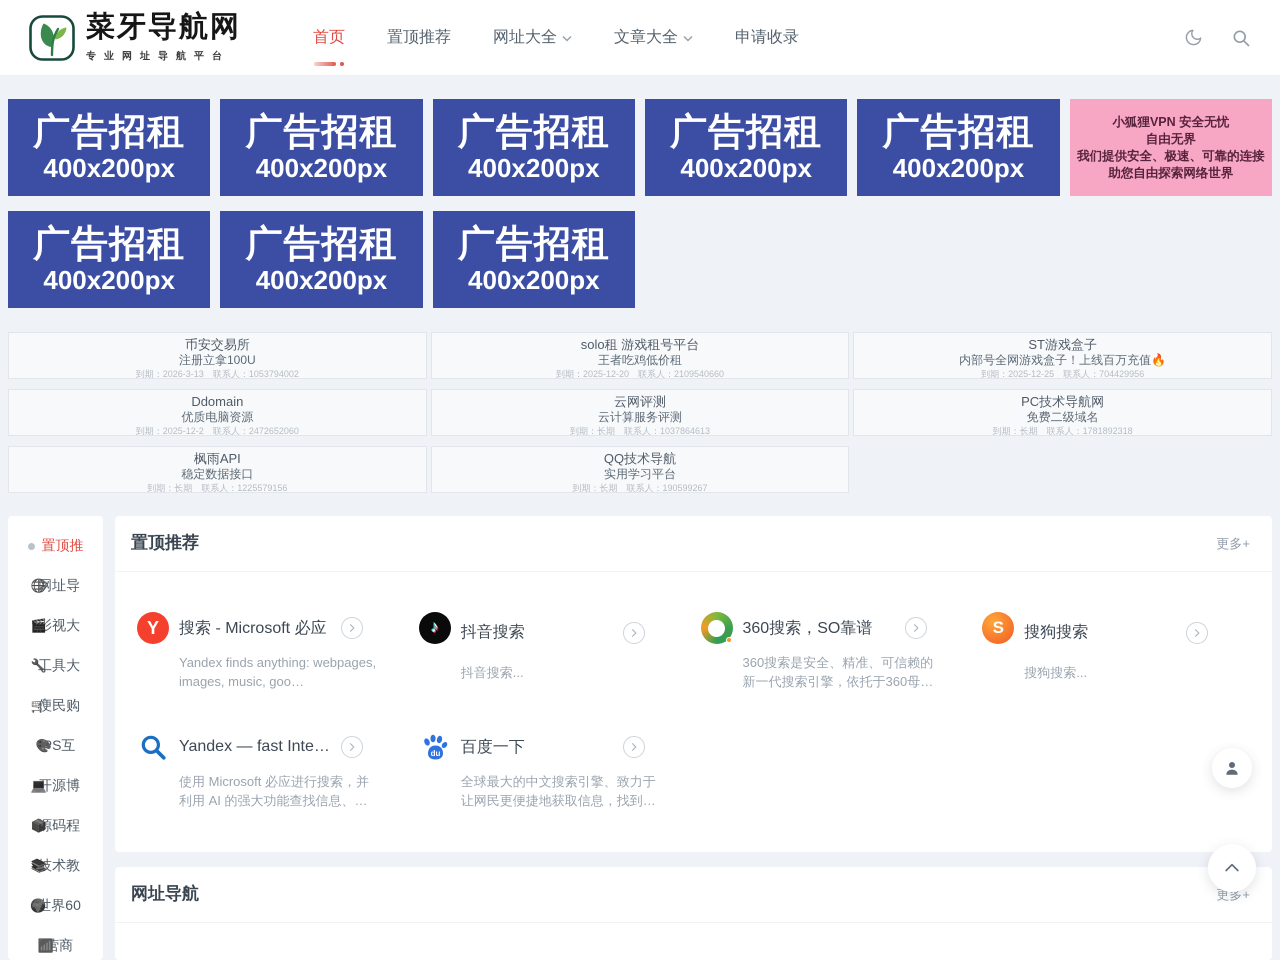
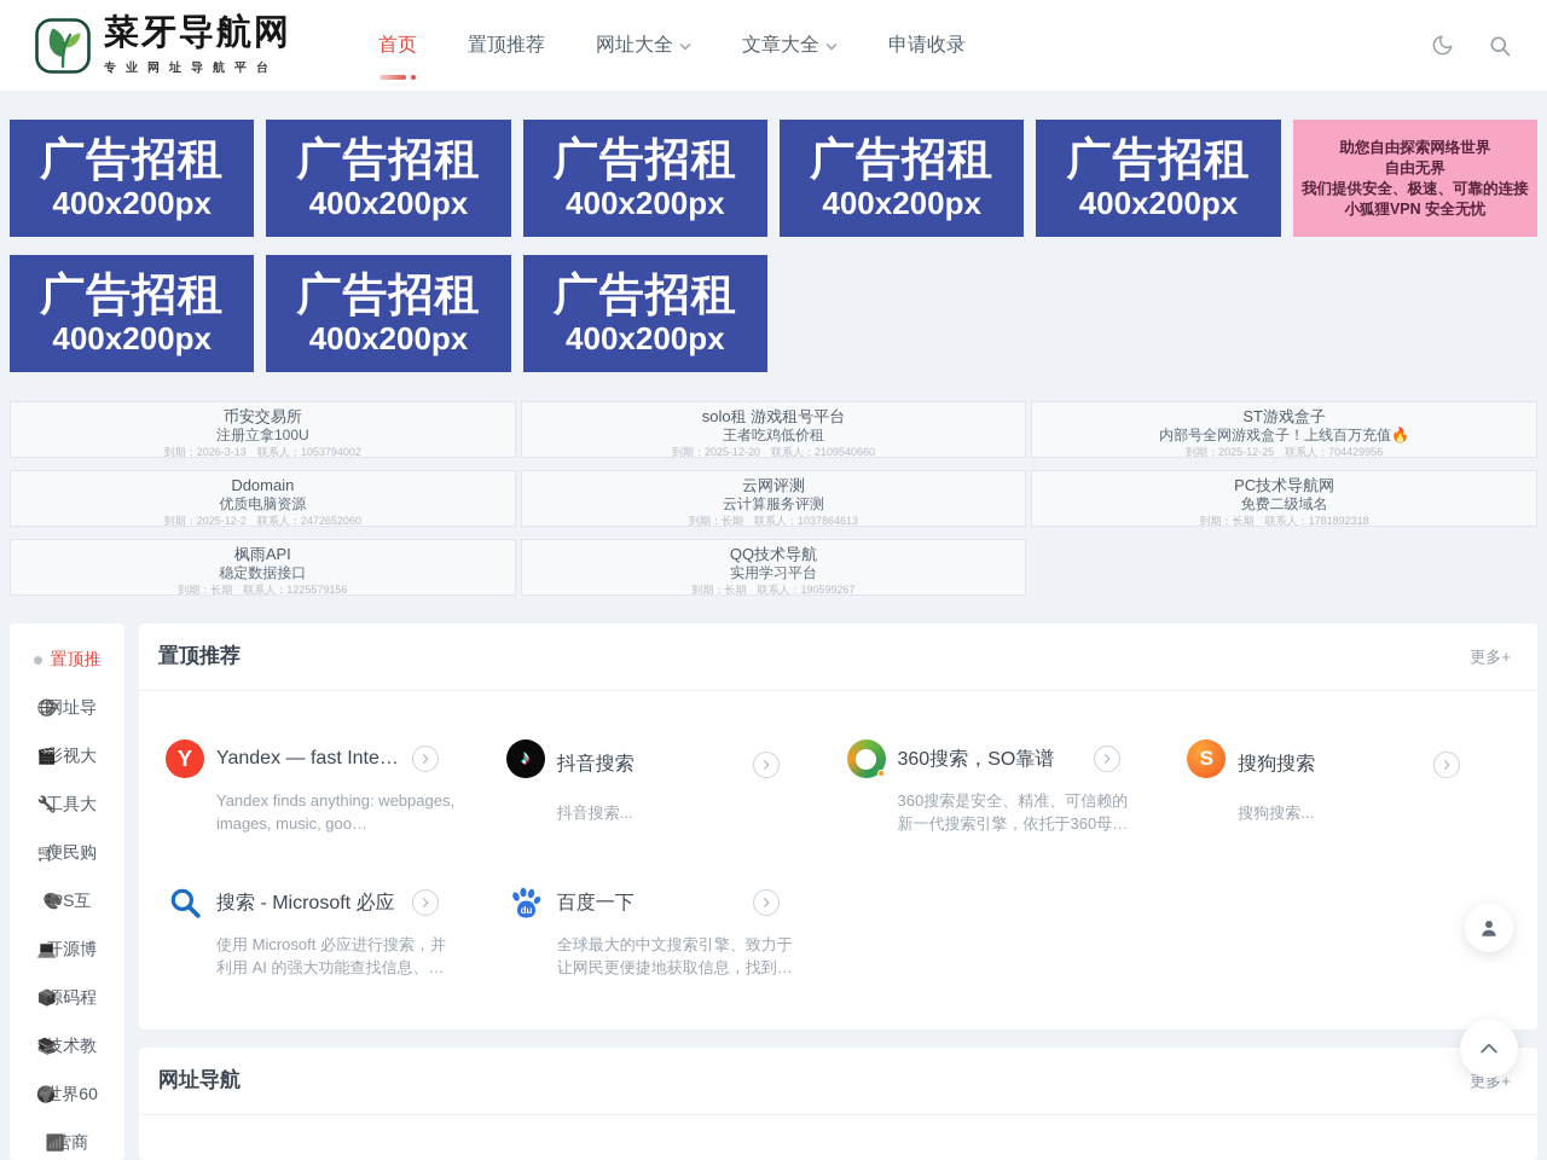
  菜牙导航网
  专业网址导航平台
  首页
  置顶推荐
  网址大全
  文章大全
  申请收录
  广告招租
  400x200px
  广告招租
  400x200px
  广告招租
  400x200px
  广告招租
  400x200px
  广告招租
  400x200px
- 小狐狸VPN 安全无忧
+ 助您自由探索网络世界
  自由无界
  我们提供安全、极速、可靠的连接
- 助您自由探索网络世界
+ 小狐狸VPN 安全无忧
  广告招租
  400x200px
  广告招租
  400x200px
  广告招租
  400x200px
  币安交易所
  注册立拿100U
  到期：2026-3-13 联系人：1053794002
  solo租 游戏租号平台
  王者吃鸡低价租
  到期：2025-12-20 联系人：2109540660
  ST游戏盒子
  内部号全网游戏盒子！上线百万充值🔥
  到期：2025-12-25 联系人：704429956
  Ddomain
  优质电脑资源
  到期：2025-12-2 联系人：2472652060
  云网评测
  云计算服务评测
  到期：长期 联系人：1037864613
  PC技术导航网
  免费二级域名
  到期：长期 联系人：1781892318
  枫雨API
  稳定数据接口
  到期：长期 联系人：1225579156
  QQ技术导航
  实用学习平台
  到期：长期 联系人：190599267
  置顶推
  🌐
  网址导
  🎬
  影视大
  🔧
  工具大
  🛒
  便民购
  🎨
  PS互
  💻
  开源博
  📦
  源码程
  📚
  技术教
  🌍
  世界60
  📶
  营商
  置顶推荐
  更多+
  Y
- 搜索 - Microsoft 必应
+ Yandex — fast Inte…
  Yandex finds anything: webpages, images, music, goo…
  ♪
  抖音搜索
  抖音搜索...
  360搜索，SO靠谱
  360搜索是安全、精准、可信赖的新一代搜索引擎，依托于360母…
  S
  搜狗搜索
  搜狗搜索...
- Yandex — fast Inte…
+ 搜索 - Microsoft 必应
  使用 Microsoft 必应进行搜索，并利用 AI 的强大功能查找信息、…
  du
  百度一下
  全球最大的中文搜索引擎、致力于让网民更便捷地获取信息，找到…
  网址导航
  更多+
